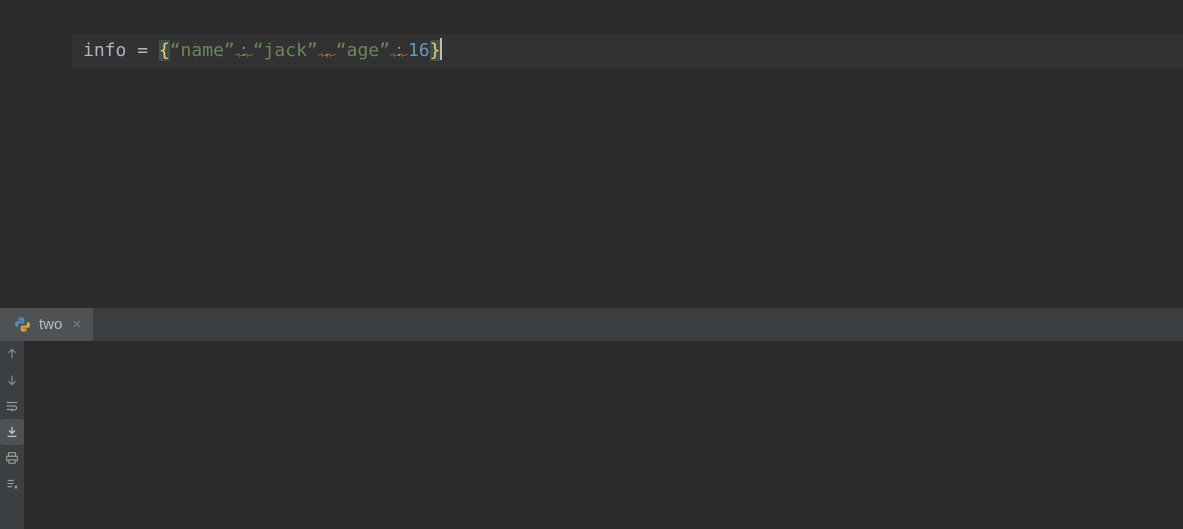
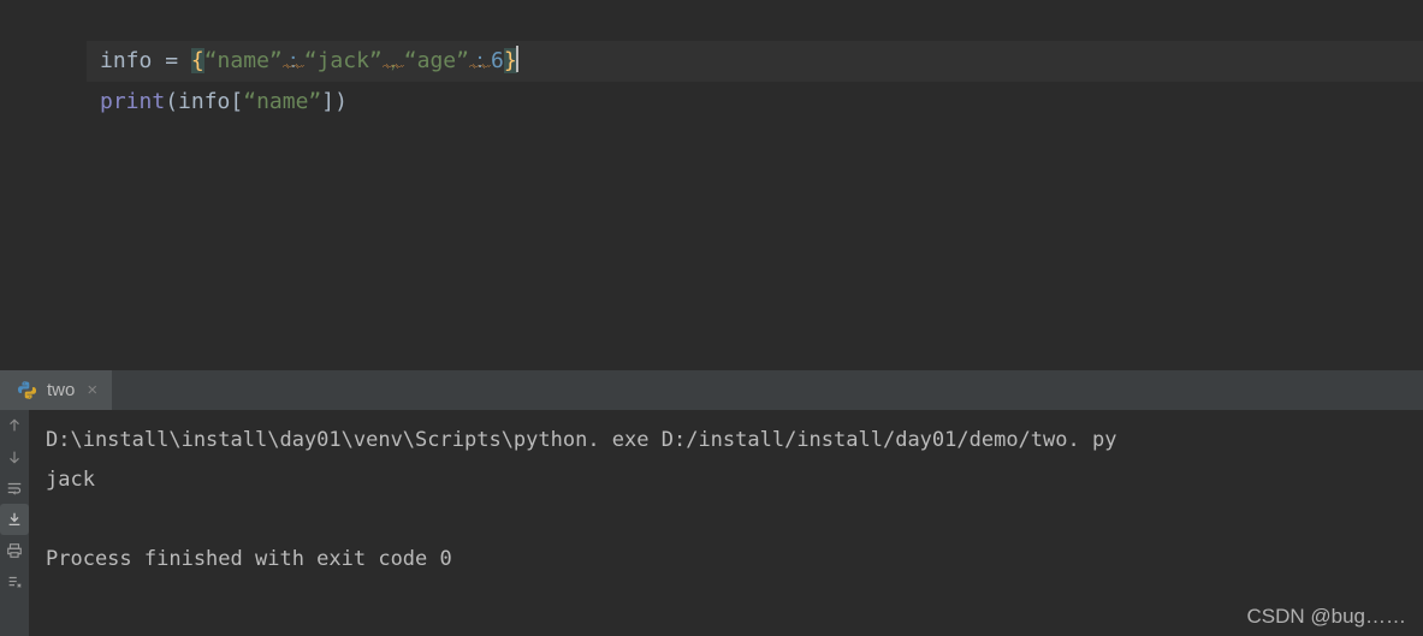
- info = {“name”：“jack”，“age”：16}
+ info = {“name”：“jack”，“age”：6}
+ print(info[“name”])
  two
  ×
+ D:\install\install\day01\venv\Scripts\python. exe D:/install/install/day01/demo/two. py
+ jack
+ Process finished with exit code 0
+ CSDN @bug……
